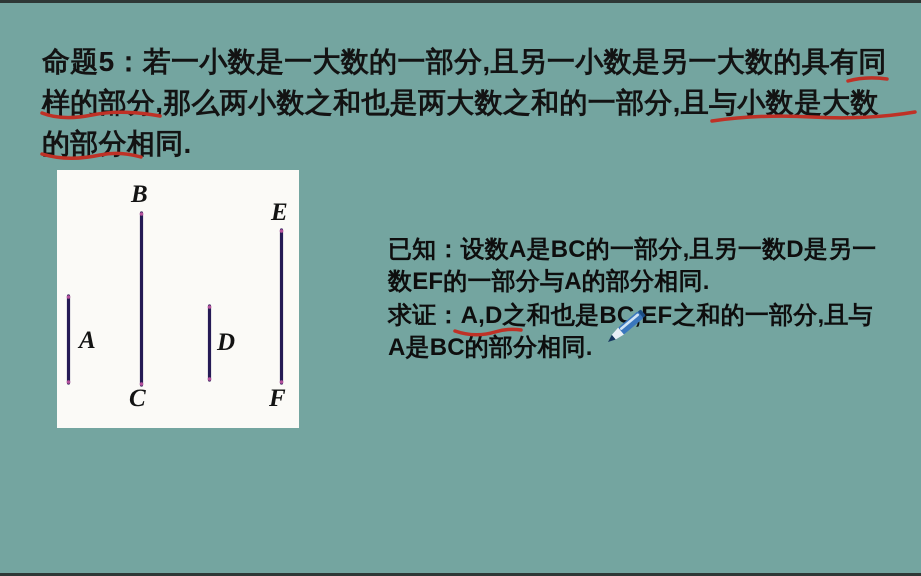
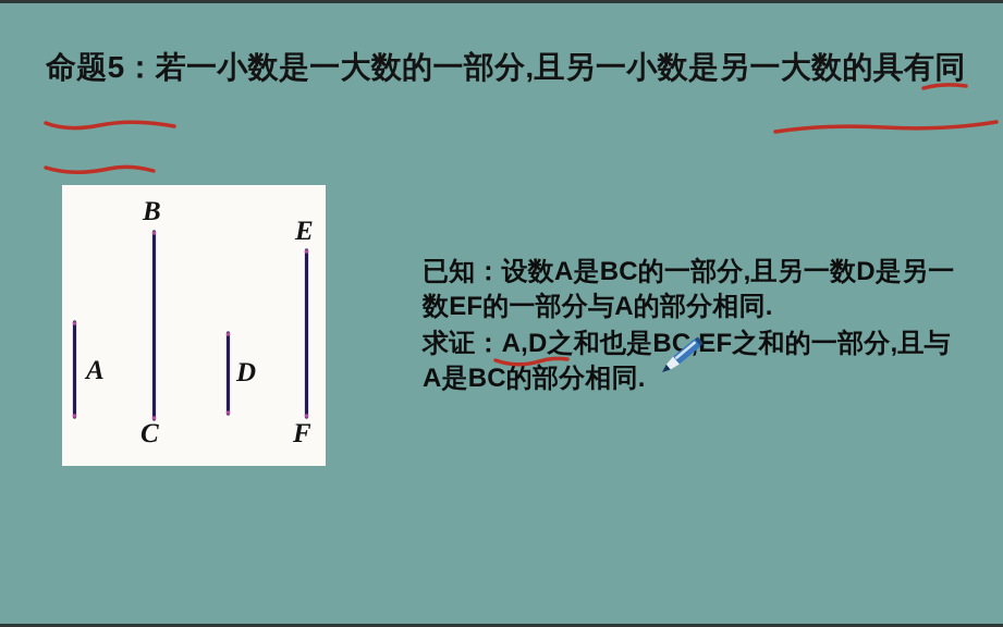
  命题5：若一小数是一大数的一部分,且另一小数是另一大数的具有同
- 样的部分,那么两小数之和也是两大数之和的一部分,且与小数是大数
- 的部分相同.
  B
  E
  A
  D
  C
  F
  已知：设数A是BC的一部分,且另一数D是另一
  数EF的一部分与A的部分相同.
  求证：A,D之和也是BCEF之和的一部分,且与
  A是BC的部分相同.
